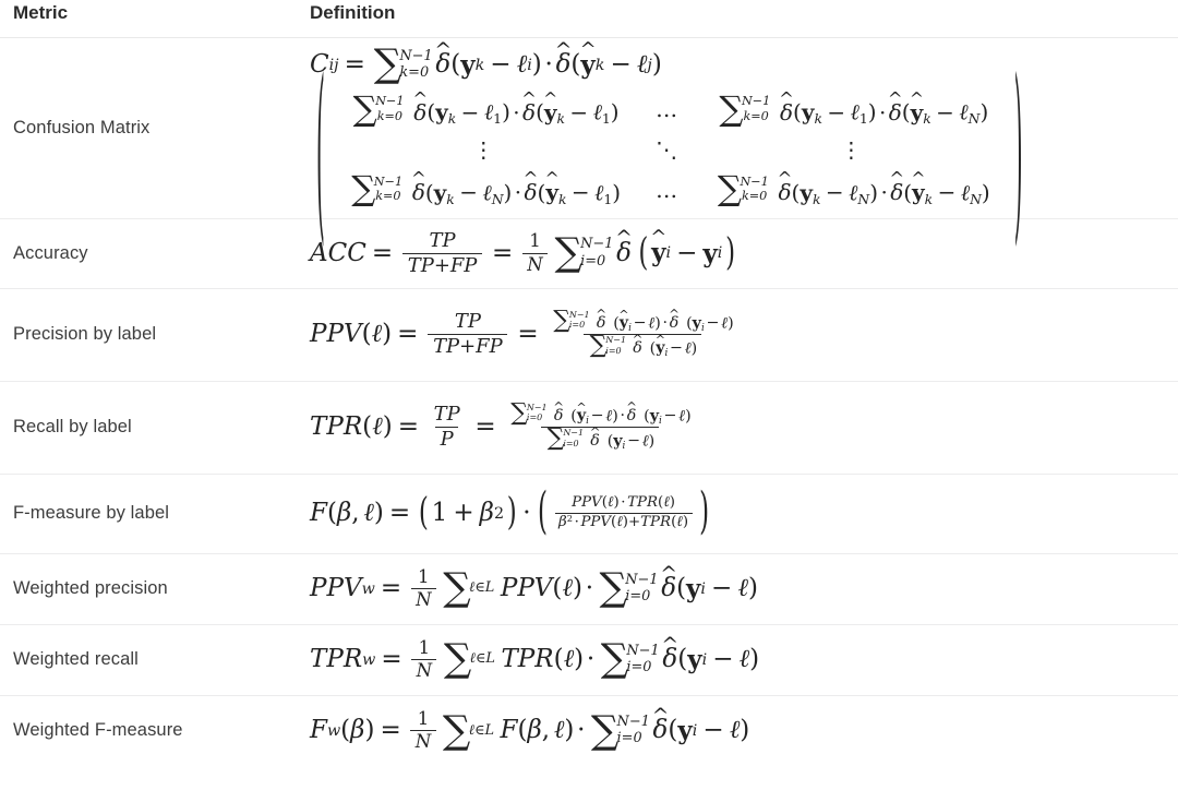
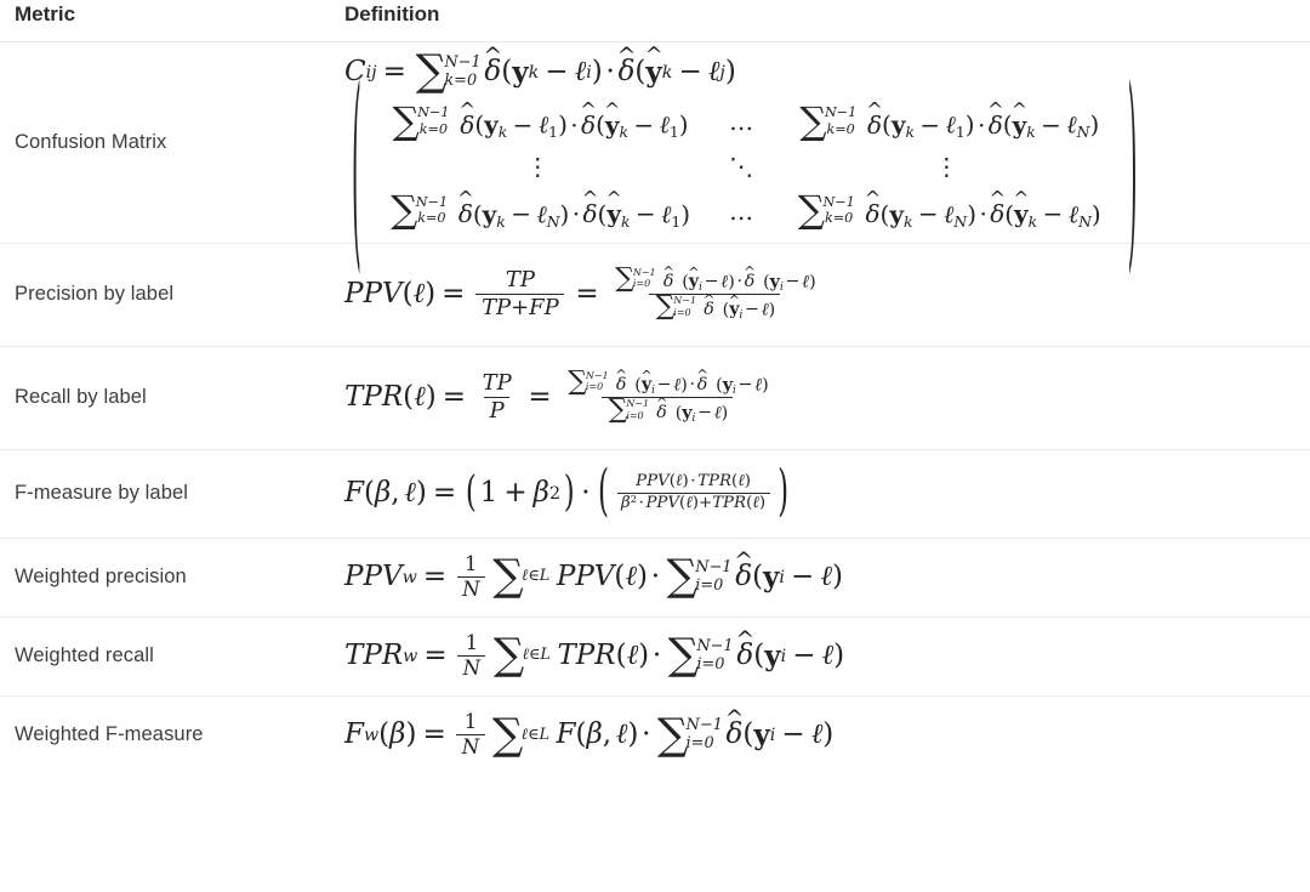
  Metric	Definition
  Confusion Matrix	Cij = ∑N−1k=0 ^δ(yk − ℓi) · ^δ(^yk − ℓj) (
  ∑N−1k=0 ^δ(yk − ℓ1)·^δ(^yk − ℓ1)	…	∑N−1k=0 ^δ(yk − ℓ1)·^δ(^yk − ℓN)
  ⋮	⋱	⋮
  ∑N−1k=0 ^δ(yk − ℓN)·^δ(^yk − ℓ1)	…	∑N−1k=0 ^δ(yk − ℓN)·^δ(^yk − ℓN)
  	)
- Accuracy	ACC = TPTP+FP = 1N ∑N−1i=0 ^δ (^yi − yi )
  Precision by label	PPV(ℓ) = TPTP+FP = ∑N−1i=0 ^δ (^yi −ℓ)·^δ (yi −ℓ) ∑N−1i=0 ^δ (^yi −ℓ)
  Recall by label	TPR(ℓ) = TPP = ∑N−1i=0 ^δ (^yi −ℓ)·^δ (yi −ℓ) ∑N−1i=0 ^δ (yi −ℓ)
  F-measure by label	F(β, ℓ) = (1 + β2 ) · ( PPV(ℓ)·TPR(ℓ) β2 ·PPV(ℓ)+TPR(ℓ) )
  Weighted precision	PPVw = 1N ∑ℓ∈L PPV(ℓ) · ∑N−1i=0 ^δ(yi − ℓ)
  Weighted recall	TPRw = 1N ∑ℓ∈L TPR(ℓ) · ∑N−1i=0 ^δ(yi − ℓ)
  Weighted F-measure	Fw(β) = 1N ∑ℓ∈L F(β, ℓ) · ∑N−1i=0 ^δ(yi − ℓ)
